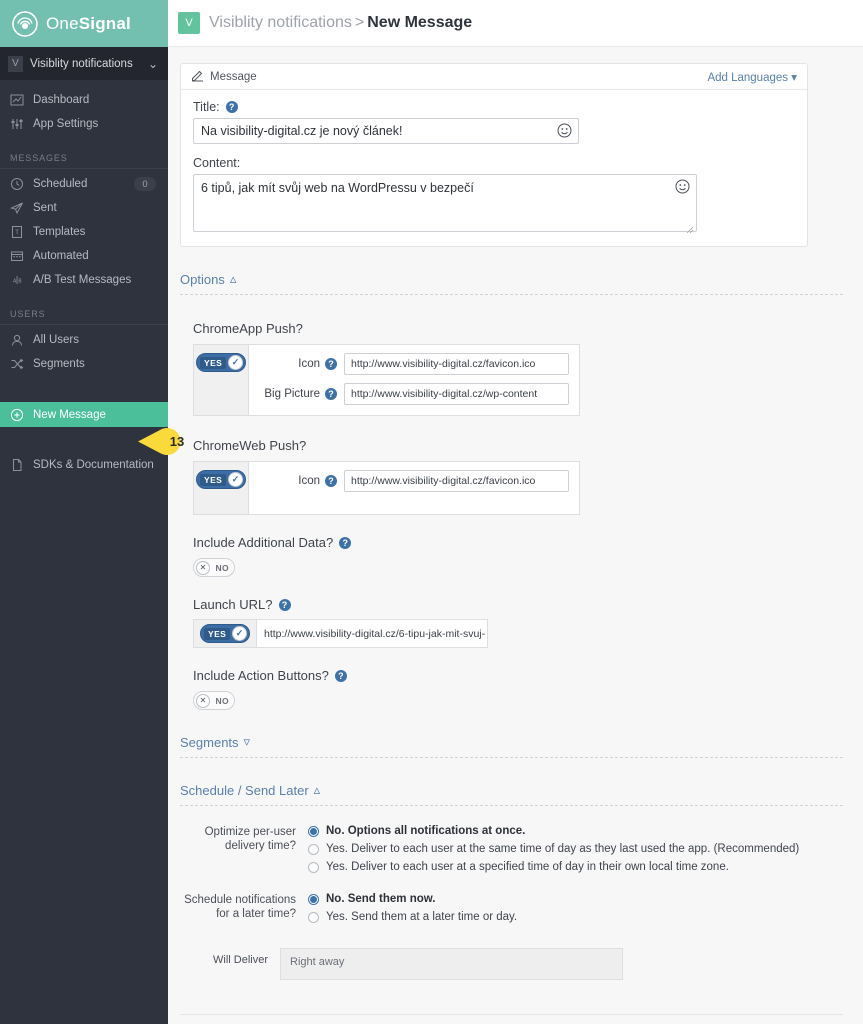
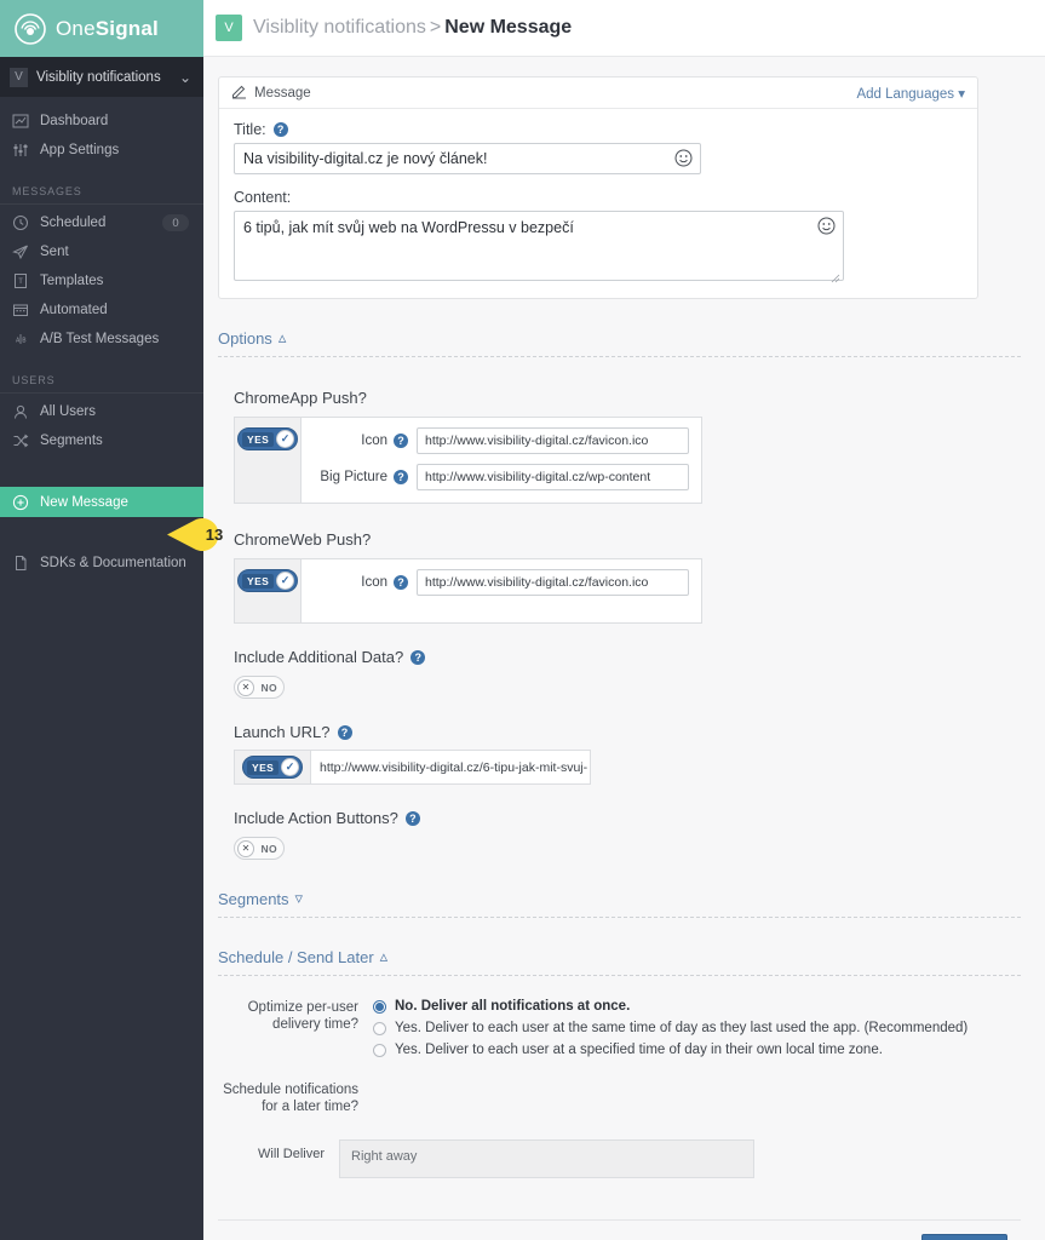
  OneSignal
  V
  Visiblity notifications
  ⌄
  Dashboard
  App Settings
  MESSAGES
  Scheduled
  0
  Sent
  Templates
  Automated
  A/B Test Messages
  USERS
  All Users
  Segments
  New Message
  SDKs & Documentation
  13
  V
  Visiblity notifications > New Message
  Message
  Add Languages ▾
  Title:
  ?
  Na visibility-digital.cz je nový článek!
  Content:
  6 tipů, jak mít svůj web na WordPressu v bezpečí
  Options
  ▵
  ChromeApp Push?
  YES
  ✓
  Icon
  ?
  http://www.visibility-digital.cz/favicon.ico
  Big Picture
  ?
  http://www.visibility-digital.cz/wp-content
  ChromeWeb Push?
  YES
  ✓
  Icon
  ?
  http://www.visibility-digital.cz/favicon.ico
  Include Additional Data?
  ?
  ✕
  NO
  Launch URL?
  ?
  YES
  ✓
  http://www.visibility-digital.cz/6-tipu-jak-mit-svuj-
  Include Action Buttons?
  ?
  ✕
  NO
  Segments
  ▿
  Schedule / Send Later
  ▵
  Optimize per-user
  delivery time?
- No. Options all notifications at once.
+ No. Deliver all notifications at once.
  Yes. Deliver to each user at the same time of day as they last used the app. (Recommended)
  Yes. Deliver to each user at a specified time of day in their own local time zone.
  Schedule notifications
  for a later time?
- No. Send them now.
- Yes. Send them at a later time or day.
  Will Deliver
  Right away
